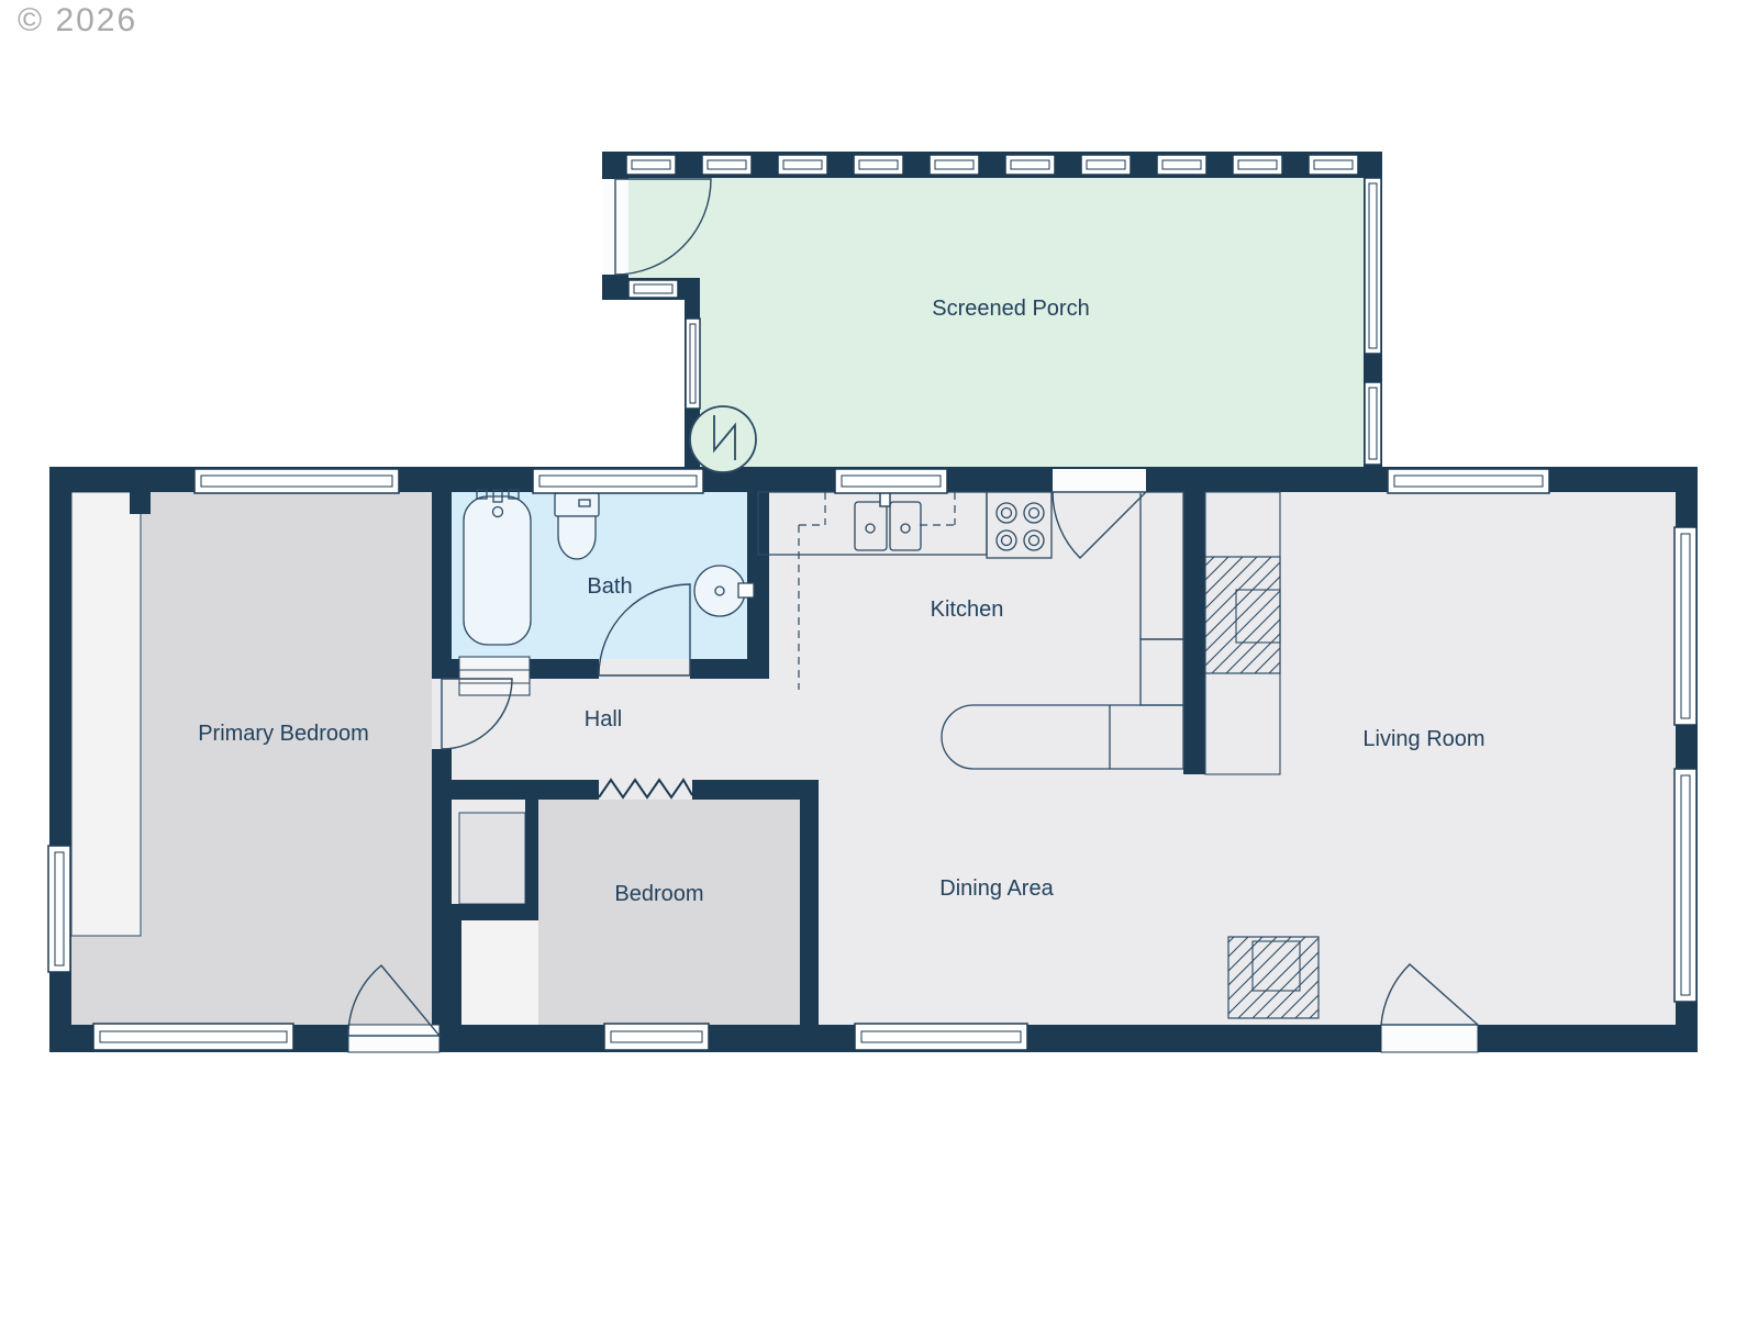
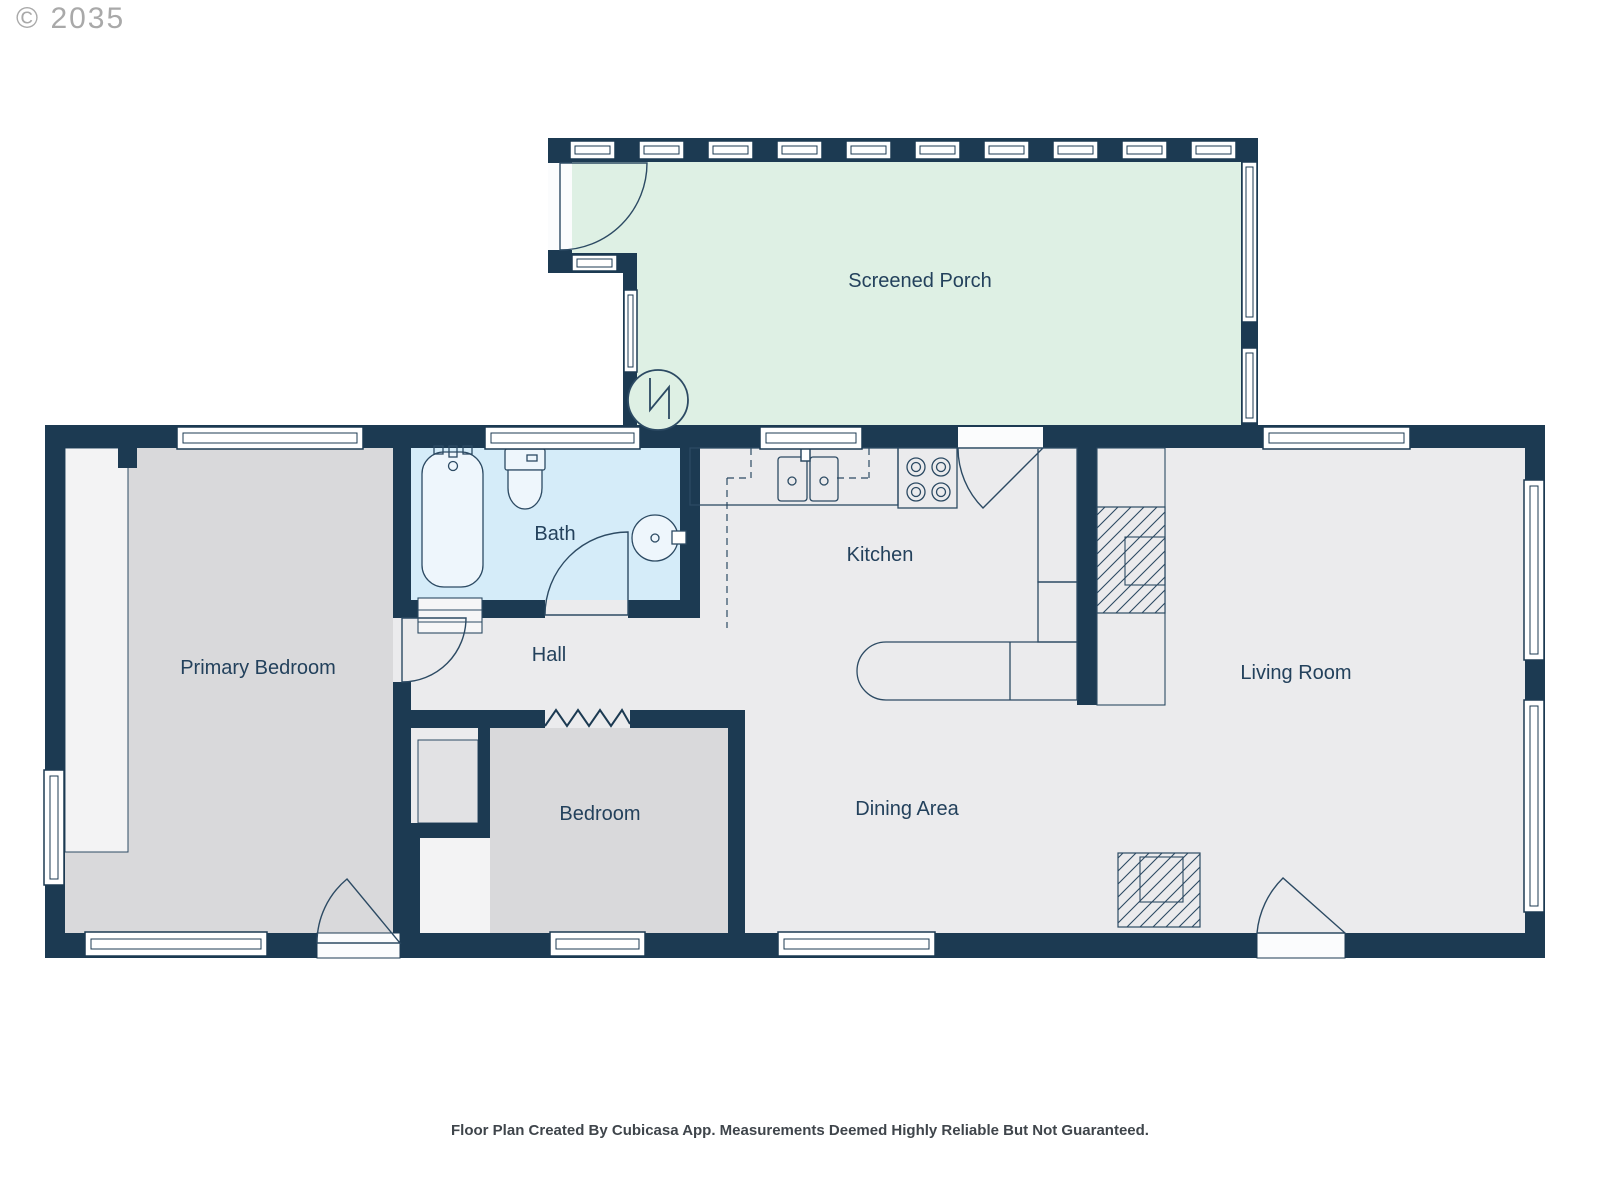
- © 2026
+ © 2035
  Screened Porch
  Bath
  Kitchen
  Hall
  Primary Bedroom
  Living Room
  Bedroom
  Dining Area
+ Floor Plan Created By Cubicasa App. Measurements Deemed Highly Reliable But Not Guaranteed.
